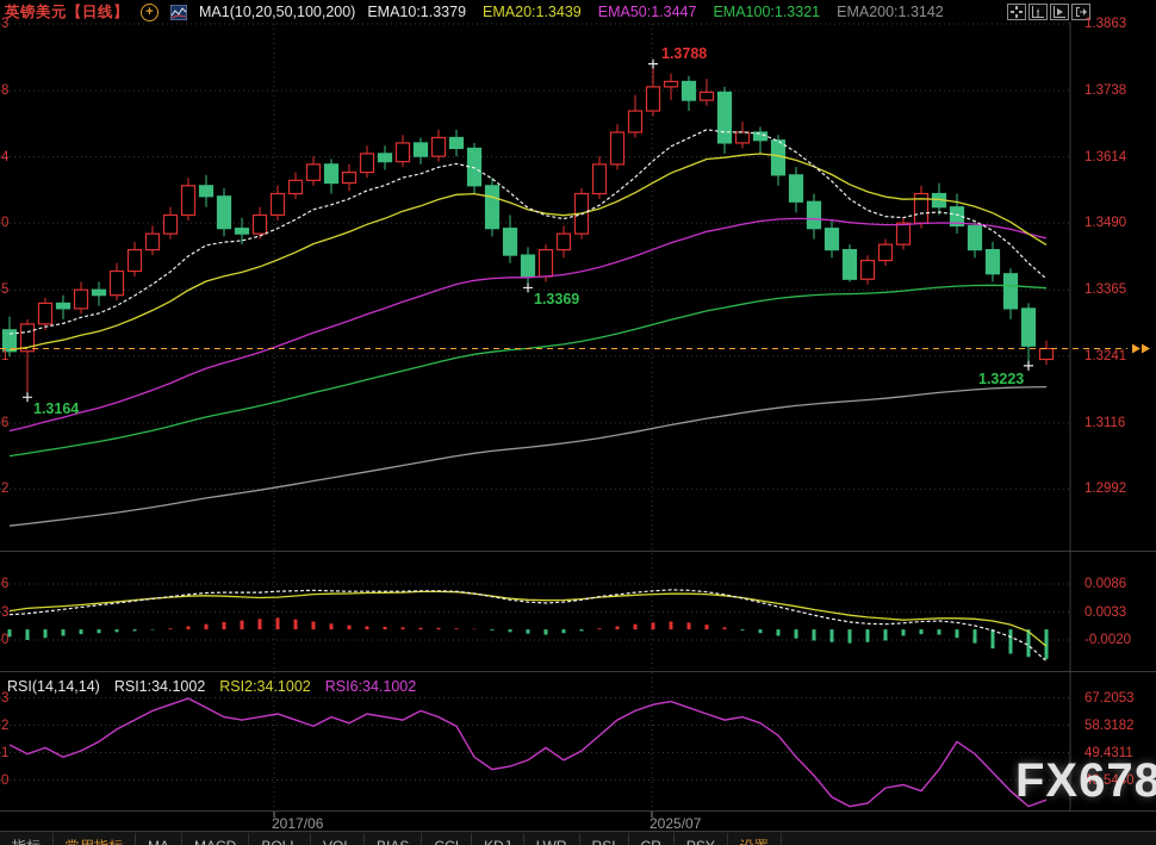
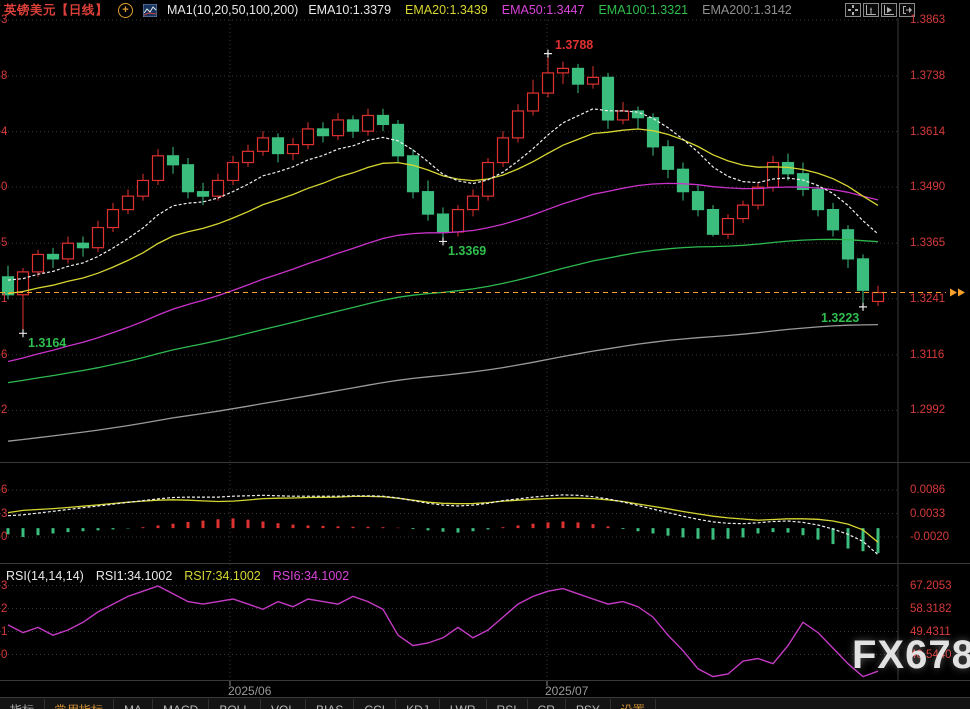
  英镑美元【日线】
  +
  MA1(10,20,50,100,200)
  EMA10:1.3379
  EMA20:1.3439
  EMA50:1.3447
  EMA100:1.3321
  EMA200:1.3142
  RSI(14,14,14)
  RSI1:34.1002
- RSI2:34.1002
+ RSI7:34.1002
  RSI6:34.1002
  1.3863
  3
  1.3738
  8
  1.3614
  4
  1.3490
  0
  1.3365
  5
  1.3241
  1
  1.3116
  6
  1.2992
  2
  0.0086
  6
  0.0033
  3
  -0.0020
  0
  67.2053
  3
  58.3182
  2
  49.4311
  1
  40.5440
  0
  1.3788
  1.3164
  1.3369
  1.3223
- 2017/06
+ 2025/06
  2025/07
  FX678
